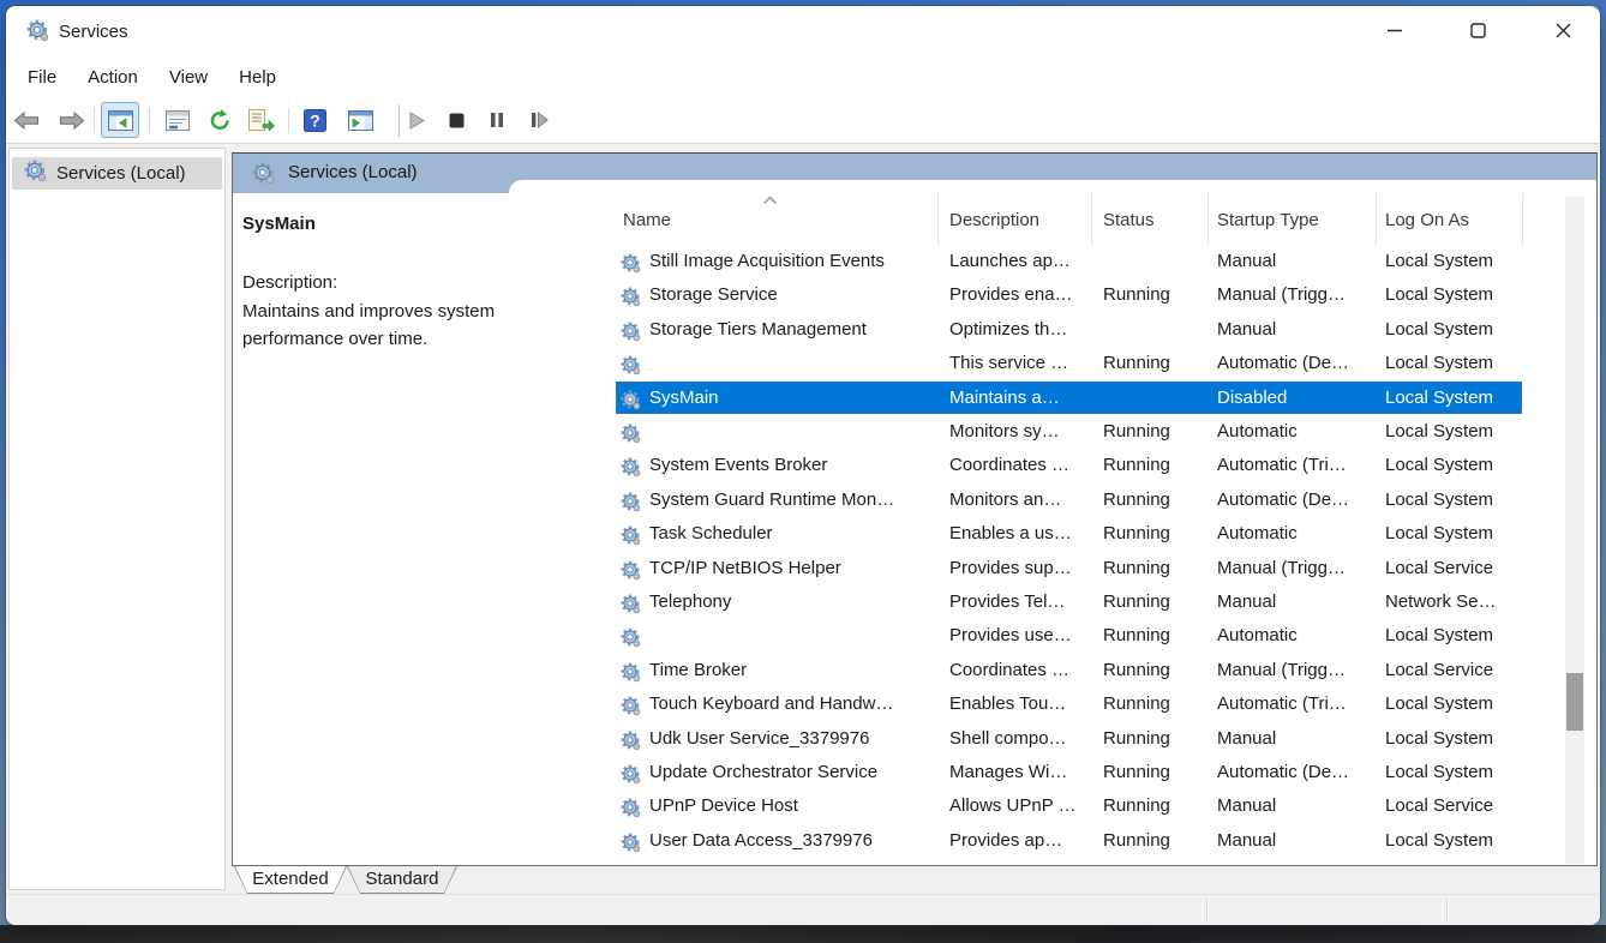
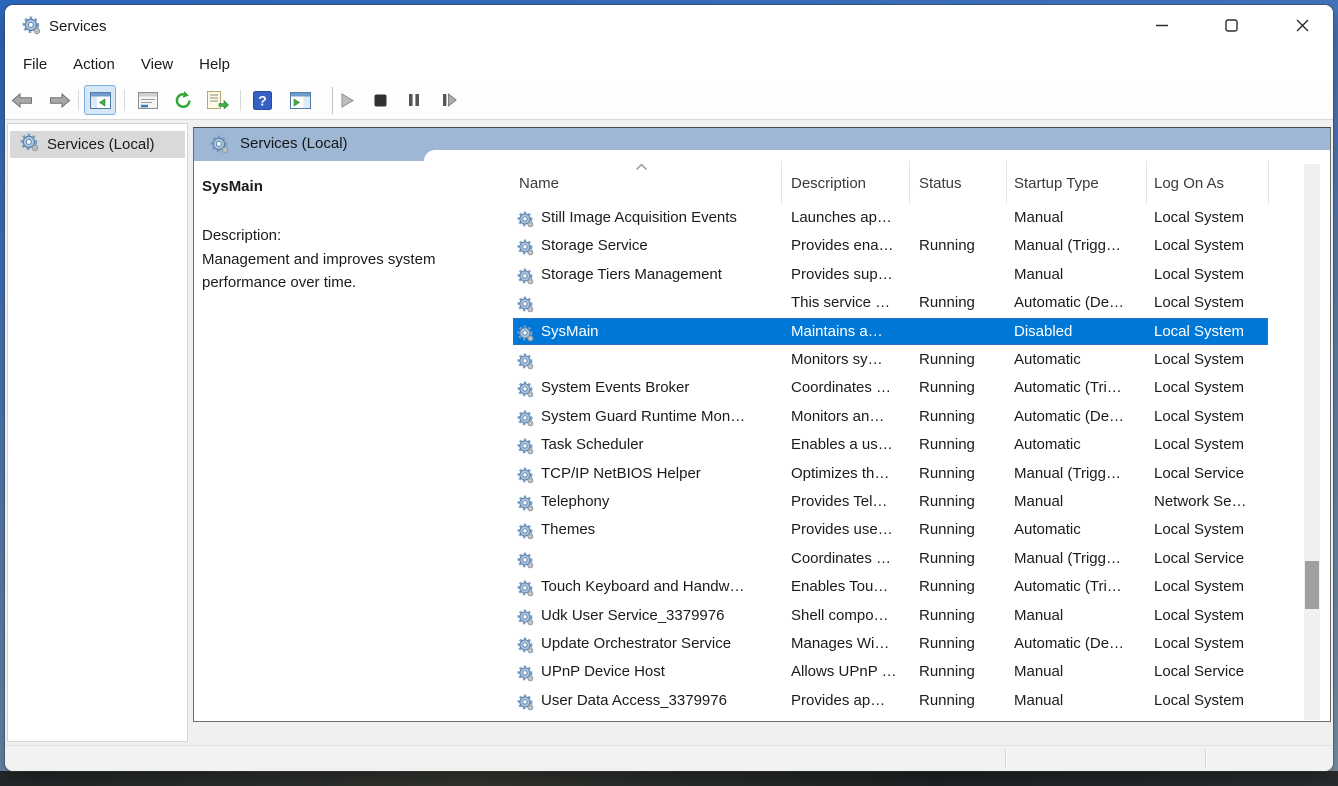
  Services
  File
  Action
  View
  Help
  ?
  Services (Local)
  Services (Local)
  SysMain
  Description:
- Maintains and improves system performance over time.
+ Management and improves system performance over time.
  Name
  Description
  Status
  Startup Type
  Log On As
  Still Image Acquisition Events
  Launches ap…
  Manual
  Local System
  Storage Service
  Provides ena…
  Running
  Manual (Trigg…
  Local System
  Storage Tiers Management
- Optimizes th…
+ Provides sup…
  Manual
  Local System
  This service …
  Running
  Automatic (De…
  Local System
  SysMain
  Maintains a…
  Disabled
  Local System
  Monitors sy…
  Running
  Automatic
  Local System
  System Events Broker
  Coordinates …
  Running
  Automatic (Tri…
  Local System
  System Guard Runtime Mon…
  Monitors an…
  Running
  Automatic (De…
  Local System
  Task Scheduler
  Enables a us…
  Running
  Automatic
  Local System
  TCP/IP NetBIOS Helper
- Provides sup…
+ Optimizes th…
  Running
  Manual (Trigg…
  Local Service
  Telephony
  Provides Tel…
  Running
  Manual
  Network Se…
+ Themes
  Provides use…
  Running
  Automatic
  Local System
- Time Broker
  Coordinates …
  Running
  Manual (Trigg…
  Local Service
  Touch Keyboard and Handw…
  Enables Tou…
  Running
  Automatic (Tri…
  Local System
  Udk User Service_3379976
  Shell compo…
  Running
  Manual
  Local System
  Update Orchestrator Service
  Manages Wi…
  Running
  Automatic (De…
  Local System
  UPnP Device Host
  Allows UPnP …
  Running
  Manual
  Local Service
  User Data Access_3379976
  Provides ap…
  Running
  Manual
  Local System
- Extended
- Standard
